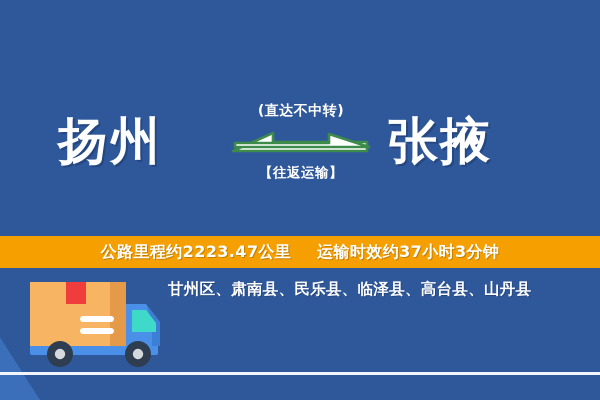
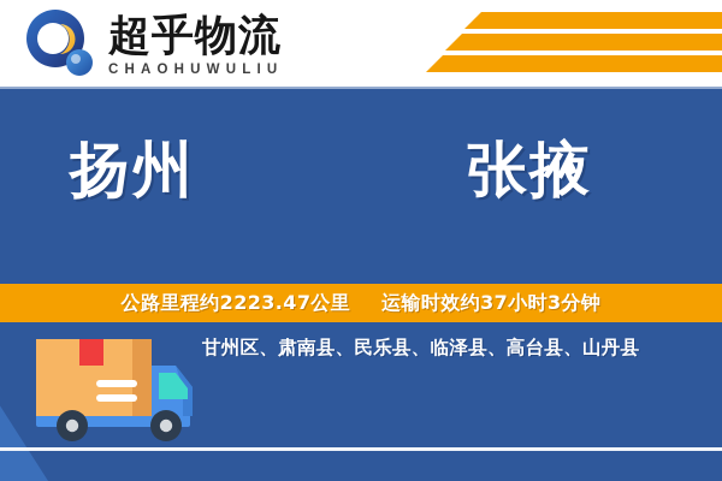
+ 超乎物流
+ CHAOHUWULIU
  扬州
- (直达不中转)
- 【往返运输】
  张掖
  公路里程约2223.47公里 运输时效约37小时3分钟
  甘州区、肃南县、民乐县、临泽县、高台县、山丹县
